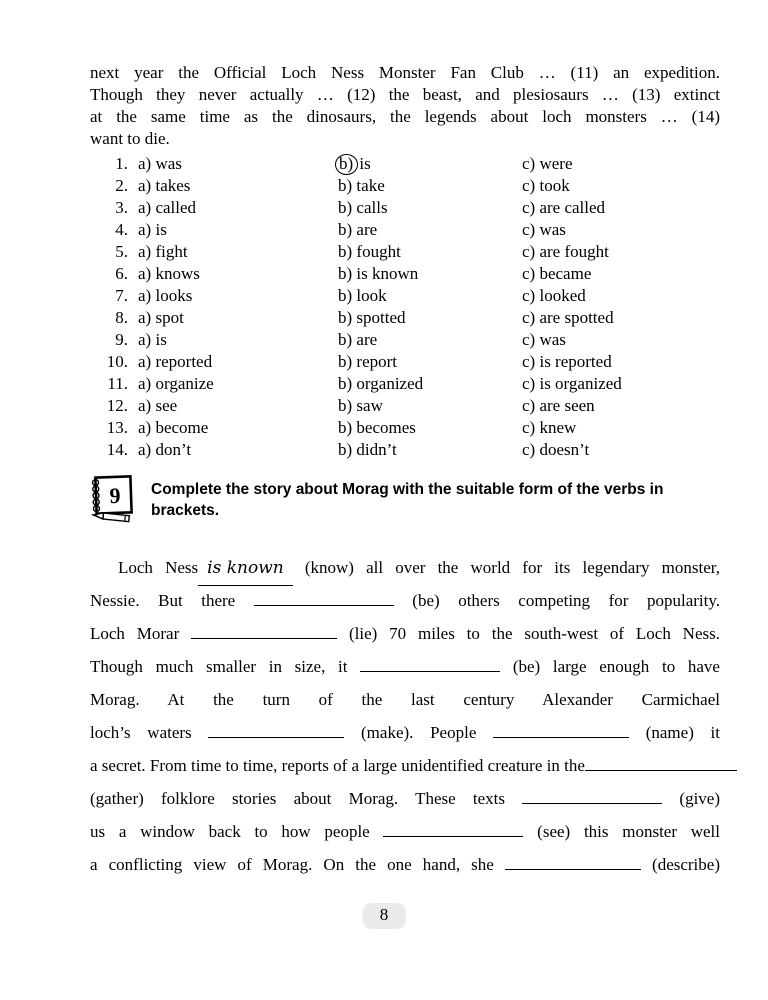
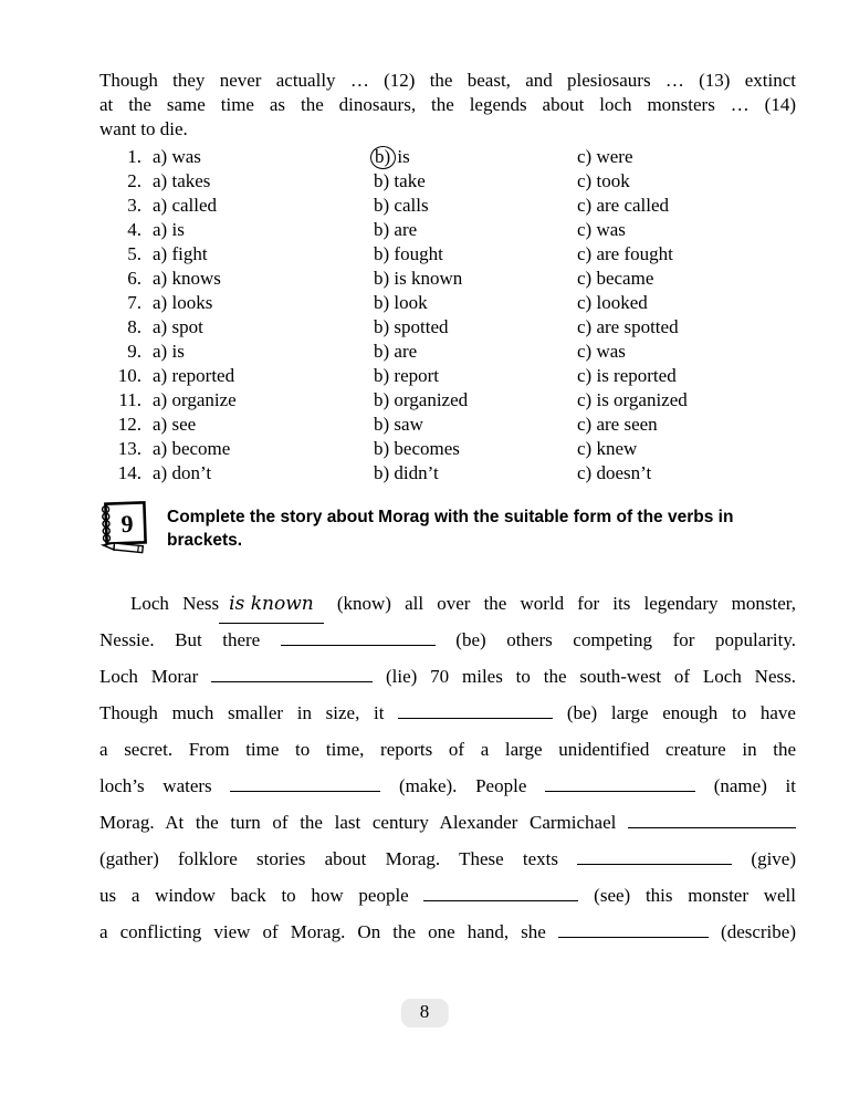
- next year the Official Loch Ness Monster Fan Club … (11) an expedition.
  Though they never actually … (12) the beast, and plesiosaurs … (13) extinct
  at the same time as the dinosaurs, the legends about loch monsters … (14)
  want to die.
  1.
  a) was
  b) is
  c) were
  2.
  a) takes
  b) take
  c) took
  3.
  a) called
  b) calls
  c) are called
  4.
  a) is
  b) are
  c) was
  5.
  a) fight
  b) fought
  c) are fought
  6.
  a) knows
  b) is known
  c) became
  7.
  a) looks
  b) look
  c) looked
  8.
  a) spot
  b) spotted
  c) are spotted
  9.
  a) is
  b) are
  c) was
  10.
  a) reported
  b) report
  c) is reported
  11.
  a) organize
  b) organized
  c) is organized
  12.
  a) see
  b) saw
  c) are seen
  13.
  a) become
  b) becomes
  c) knew
  14.
  a) don’t
  b) didn’t
  c) doesn’t
  Complete the story about Morag with the suitable form of the verbs in brackets.
  Loch Ness is known (know) all over the world for its legendary monster,
  Nessie. But there (be) others competing for popularity.
  Loch Morar (lie) 70 miles to the south-west of Loch Ness.
  Though much smaller in size, it (be) large enough to have
- Morag. At the turn of the last century Alexander Carmichael
+ a secret. From time to time, reports of a large unidentified creature in the
  loch’s waters (make). People (name) it
- a secret. From time to time, reports of a large unidentified creature in the
+ Morag. At the turn of the last century Alexander Carmichael
  (gather) folklore stories about Morag. These texts (give)
  us a window back to how people (see) this monster well
  a conflicting view of Morag. On the one hand, she (describe)
  8
